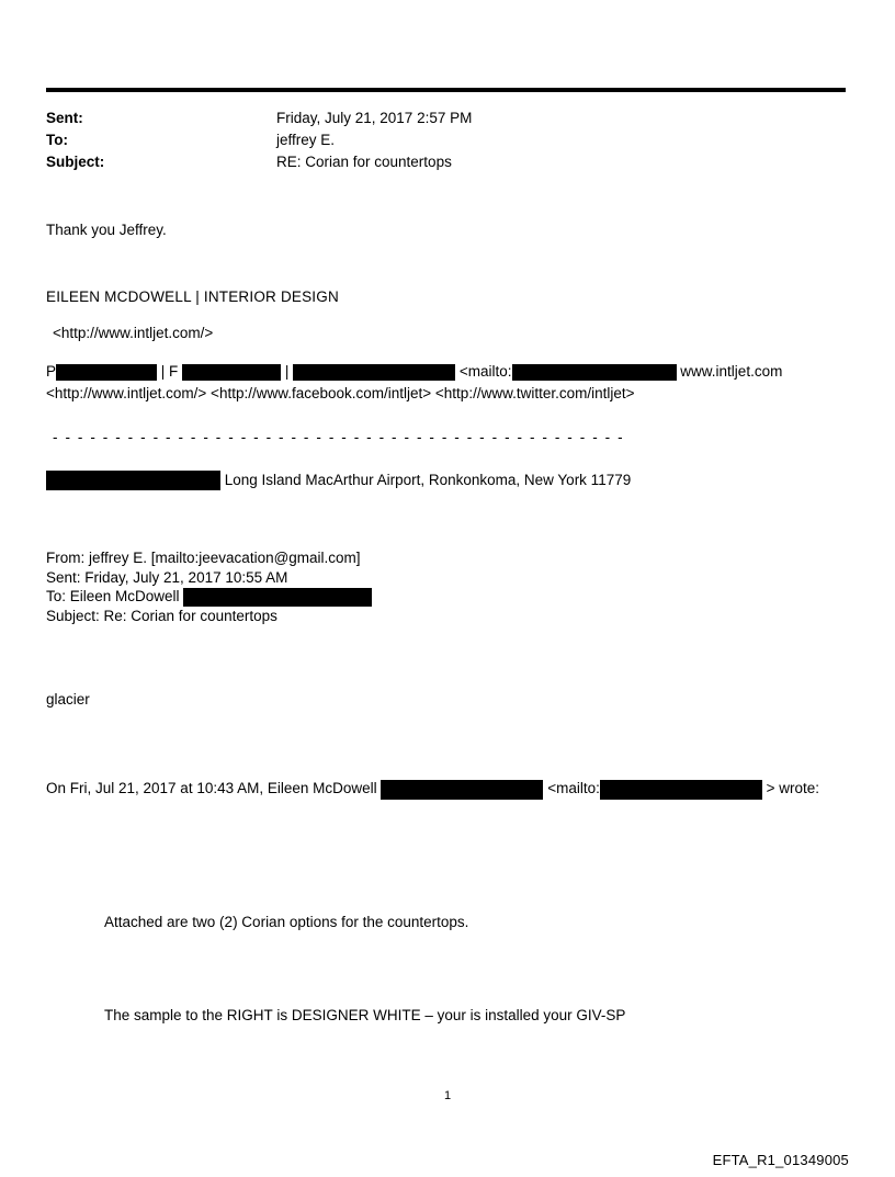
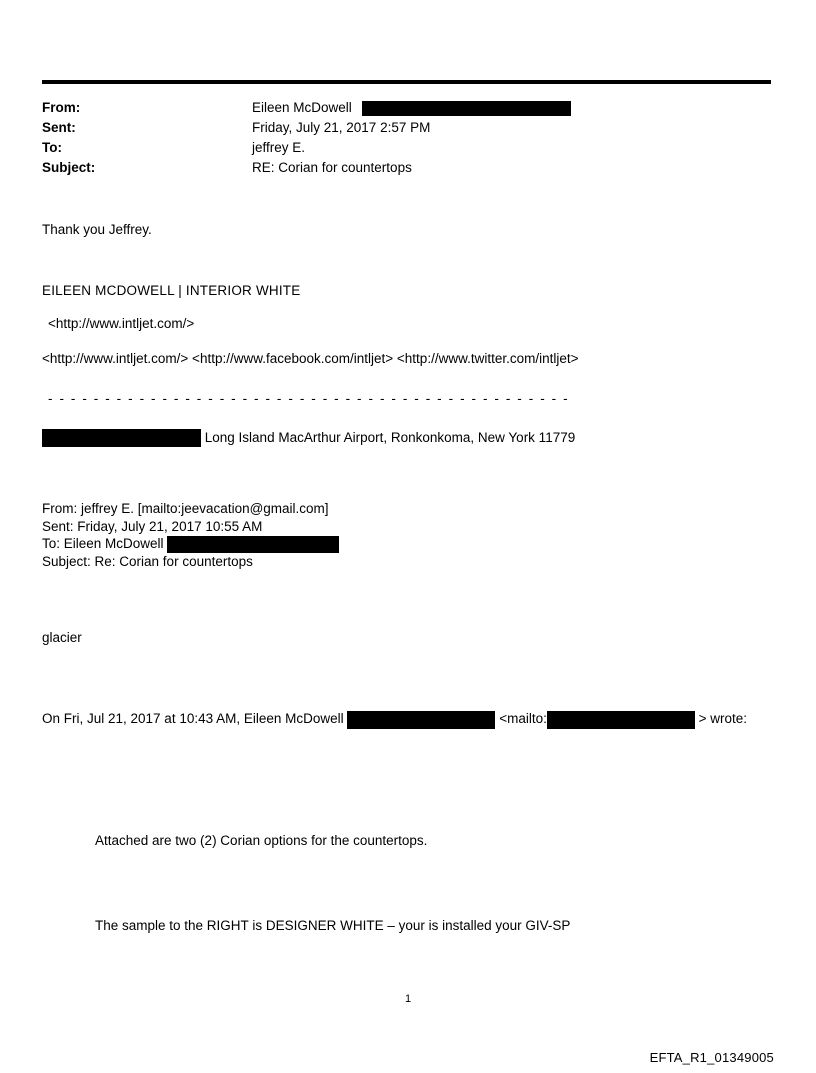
+ From:	Eileen McDowell
  Sent:	Friday, July 21, 2017 2:57 PM
  To:	jeffrey E.
  Subject:	RE: Corian for countertops
  Thank you Jeffrey.
- EILEEN MCDOWELL | INTERIOR DESIGN
+ EILEEN MCDOWELL | INTERIOR WHITE
  <http://www.intljet.com/>
- P | F | <mailto: www.intljet.com
  <http://www.intljet.com/> <http://www.facebook.com/intljet> <http://www.twitter.com/intljet>
  - - - - - - - - - - - - - - - - - - - - - - - - - - - - - - - - - - - - - - - - - - - - - -
  Long Island MacArthur Airport, Ronkonkoma, New York 11779
  From: jeffrey E. [mailto:jeevacation@gmail.com]
  Sent: Friday, July 21, 2017 10:55 AM
  To: Eileen McDowell
  Subject: Re: Corian for countertops
  glacier
  On Fri, Jul 21, 2017 at 10:43 AM, Eileen McDowell <mailto: > wrote:
  Attached are two (2) Corian options for the countertops.
  The sample to the RIGHT is DESIGNER WHITE – your is installed your GIV-SP
  1
  EFTA_R1_01349005
